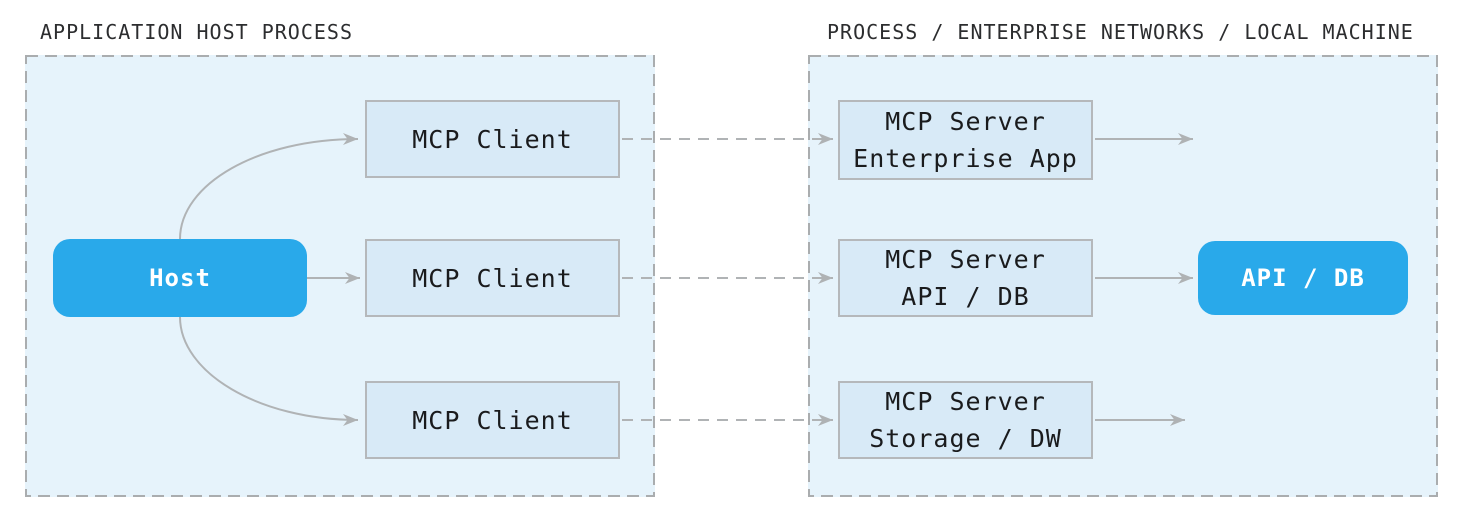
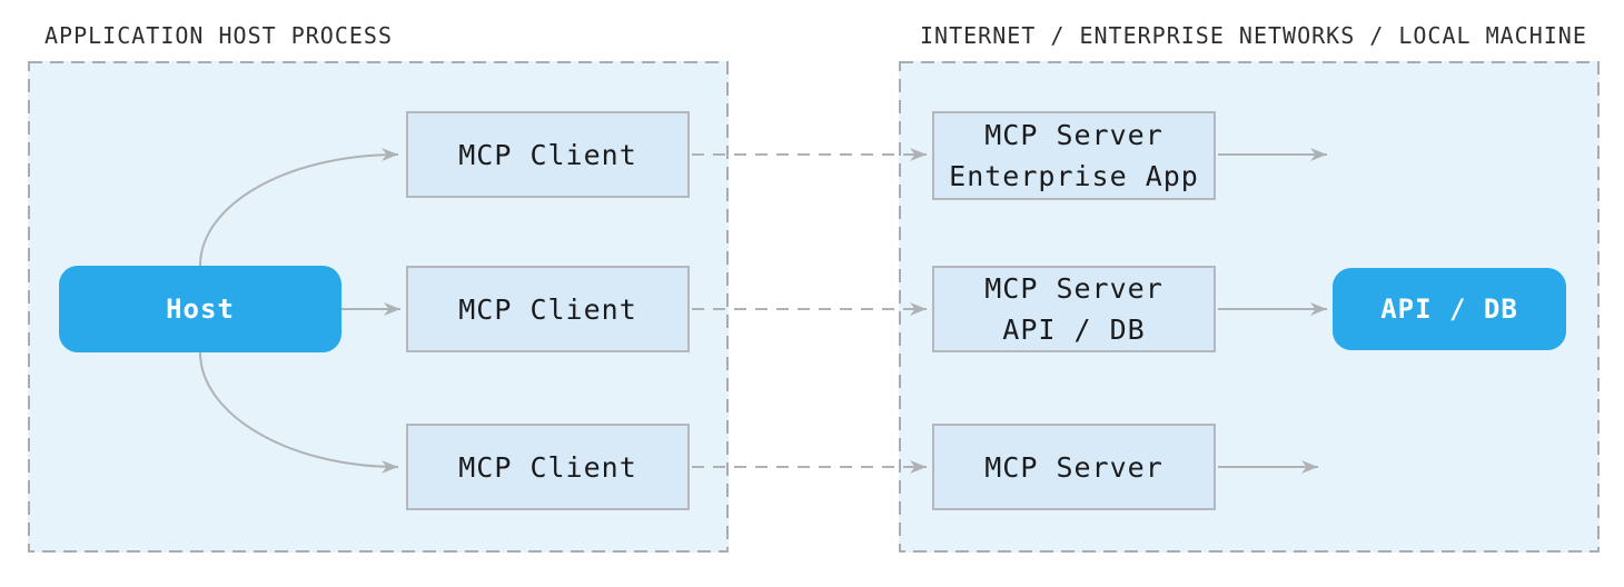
  APPLICATION HOST PROCESS
- PROCESS / ENTERPRISE NETWORKS / LOCAL MACHINE
+ INTERNET / ENTERPRISE NETWORKS / LOCAL MACHINE
  Host
  MCP Client
  MCP Client
  MCP Client
  MCP Server
  Enterprise App
  MCP Server
  API / DB
  MCP Server
- Storage / DW
  API / DB
